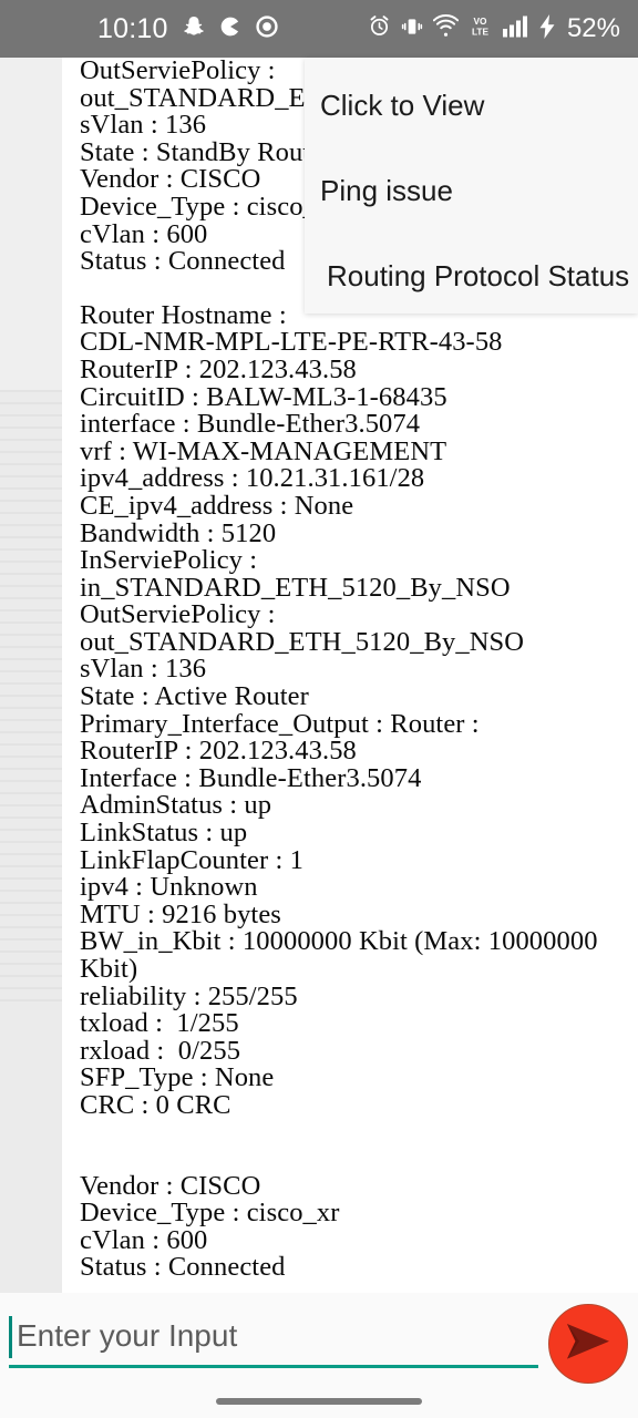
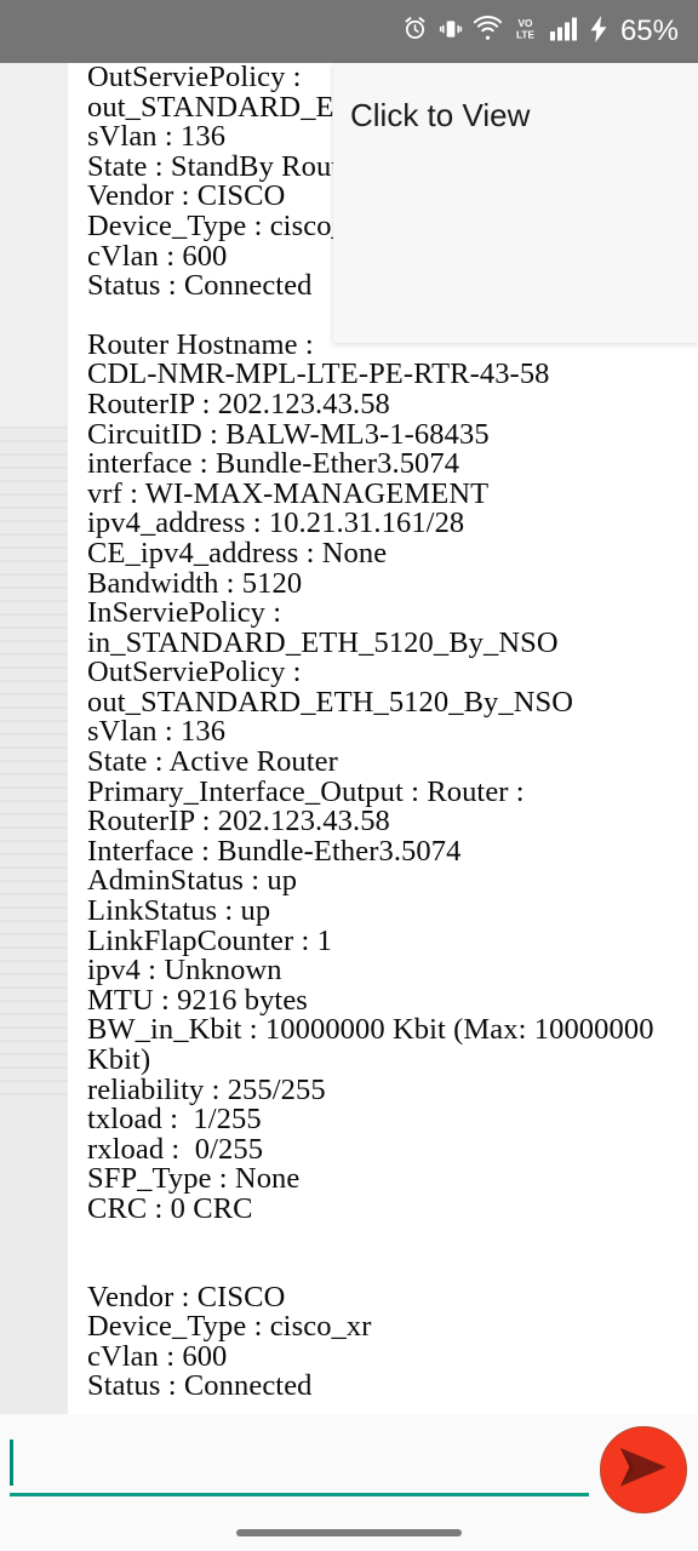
- 10:10
  VO
  LTE
- 52%
+ 65%
  OutServiePolicy :
  out_STANDARD_E
  sVlan : 136
  State : StandBy Rou
  Vendor : CISCO
  Device_Type : cisco
  cVlan : 600
  Status : Connected
  Router Hostname :
  CDL-NMR-MPL-LTE-PE-RTR-43-58
  RouterIP : 202.123.43.58
  CircuitID : BALW-ML3-1-68435
  interface : Bundle-Ether3.5074
  vrf : WI-MAX-MANAGEMENT
  ipv4_address : 10.21.31.161/28
  CE_ipv4_address : None
  Bandwidth : 5120
  InServiePolicy :
  in_STANDARD_ETH_5120_By_NSO
  OutServiePolicy :
  out_STANDARD_ETH_5120_By_NSO
  sVlan : 136
  State : Active Router
  Primary_Interface_Output : Router :
  RouterIP : 202.123.43.58
  Interface : Bundle-Ether3.5074
  AdminStatus : up
  LinkStatus : up
  LinkFlapCounter : 1
  ipv4 : Unknown
  MTU : 9216 bytes
  BW_in_Kbit : 10000000 Kbit (Max: 10000000
  Kbit)
  reliability : 255/255
  txload : 1/255
  rxload : 0/255
  SFP_Type : None
  CRC : 0 CRC
  Vendor : CISCO
  Device_Type : cisco_xr
  cVlan : 600
  Status : Connected
  Click to View
- Ping issue
- Routing Protocol Status
- Enter your Input
